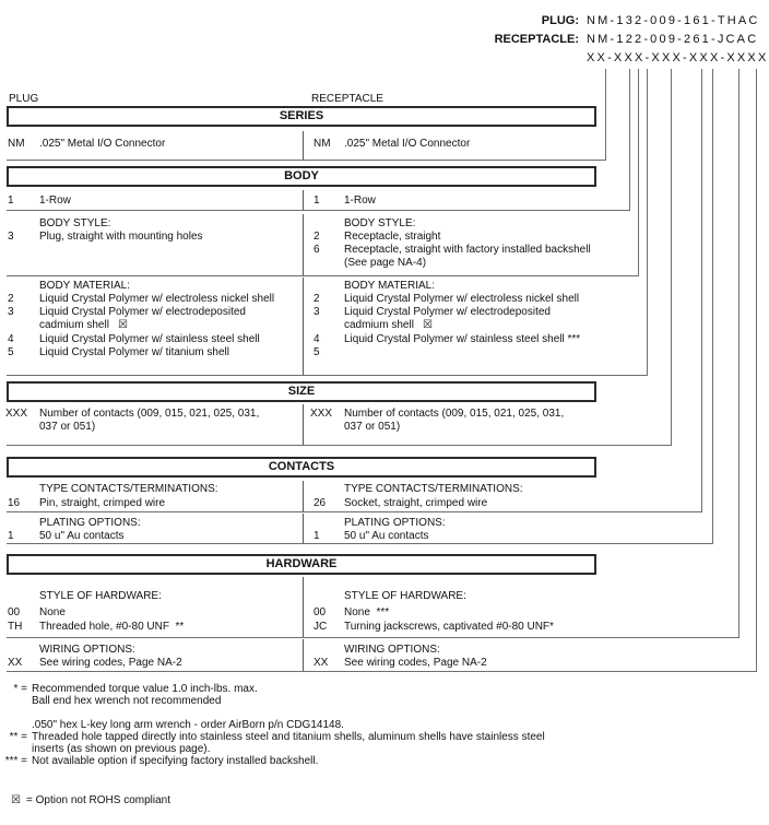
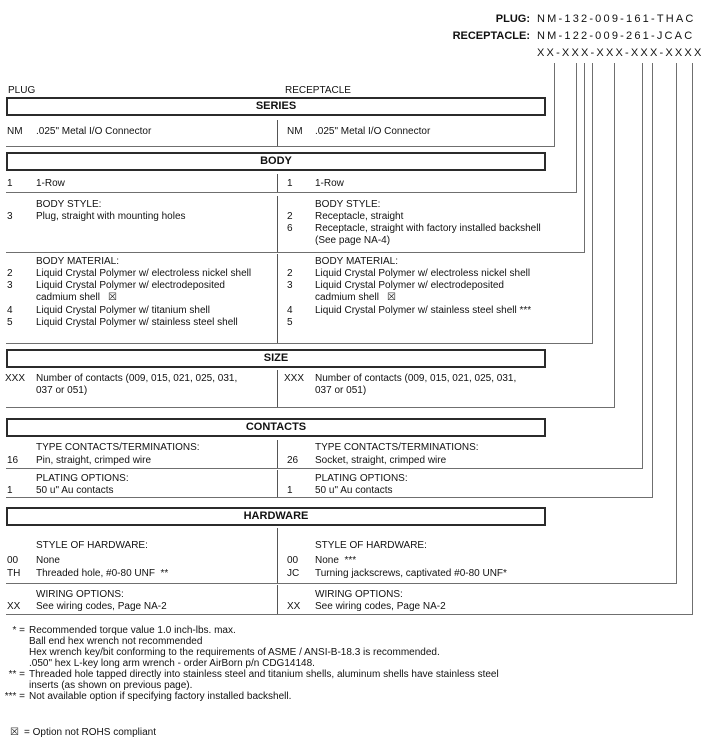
  PLUG:
  NM-132-009-161-THAC
  RECEPTACLE:
  NM-122-009-261-JCAC
  XX-XXX-XXX-XXX-XXXX
  PLUG
  RECEPTACLE
  SERIES
  NM
  .025" Metal I/O Connector
  NM
  .025" Metal I/O Connector
  BODY
  1
  1-Row
  1
  1-Row
  BODY STYLE:
  BODY STYLE:
  3
  Plug, straight with mounting holes
  2
  Receptacle, straight
  6
  Receptacle, straight with factory installed backshell
  (See page NA-4)
  BODY MATERIAL:
  BODY MATERIAL:
  2
  Liquid Crystal Polymer w/ electroless nickel shell
  3
  Liquid Crystal Polymer w/ electrodeposited
  cadmium shell
  ☒
  4
- Liquid Crystal Polymer w/ stainless steel shell
+ Liquid Crystal Polymer w/ titanium shell
  5
- Liquid Crystal Polymer w/ titanium shell
+ Liquid Crystal Polymer w/ stainless steel shell
  2
  Liquid Crystal Polymer w/ electroless nickel shell
  3
  Liquid Crystal Polymer w/ electrodeposited
  cadmium shell
  ☒
  4
  Liquid Crystal Polymer w/ stainless steel shell ***
  5
  SIZE
  XXX
  Number of contacts (009, 015, 021, 025, 031,
  037 or 051)
  XXX
  Number of contacts (009, 015, 021, 025, 031,
  037 or 051)
  CONTACTS
  TYPE CONTACTS/TERMINATIONS:
  TYPE CONTACTS/TERMINATIONS:
  16
  Pin, straight, crimped wire
  26
  Socket, straight, crimped wire
  PLATING OPTIONS:
  PLATING OPTIONS:
  1
  50 u" Au contacts
  1
  50 u" Au contacts
  HARDWARE
  STYLE OF HARDWARE:
  STYLE OF HARDWARE:
  00
  None
  TH
  Threaded hole, #0-80 UNF **
  00
  None ***
  JC
  Turning jackscrews, captivated #0-80 UNF*
  WIRING OPTIONS:
  WIRING OPTIONS:
  XX
  See wiring codes, Page NA-2
  XX
  See wiring codes, Page NA-2
  * =
  Recommended torque value 1.0 inch-lbs. max.
  Ball end hex wrench not recommended
+ Hex wrench key/bit conforming to the requirements of ASME / ANSI-B-18.3 is recommended.
  .050" hex L-key long arm wrench - order AirBorn p/n CDG14148.
  ** =
  Threaded hole tapped directly into stainless steel and titanium shells, aluminum shells have stainless steel
  inserts (as shown on previous page).
  *** =
  Not available option if specifying factory installed backshell.
  ☒
  = Option not ROHS compliant
